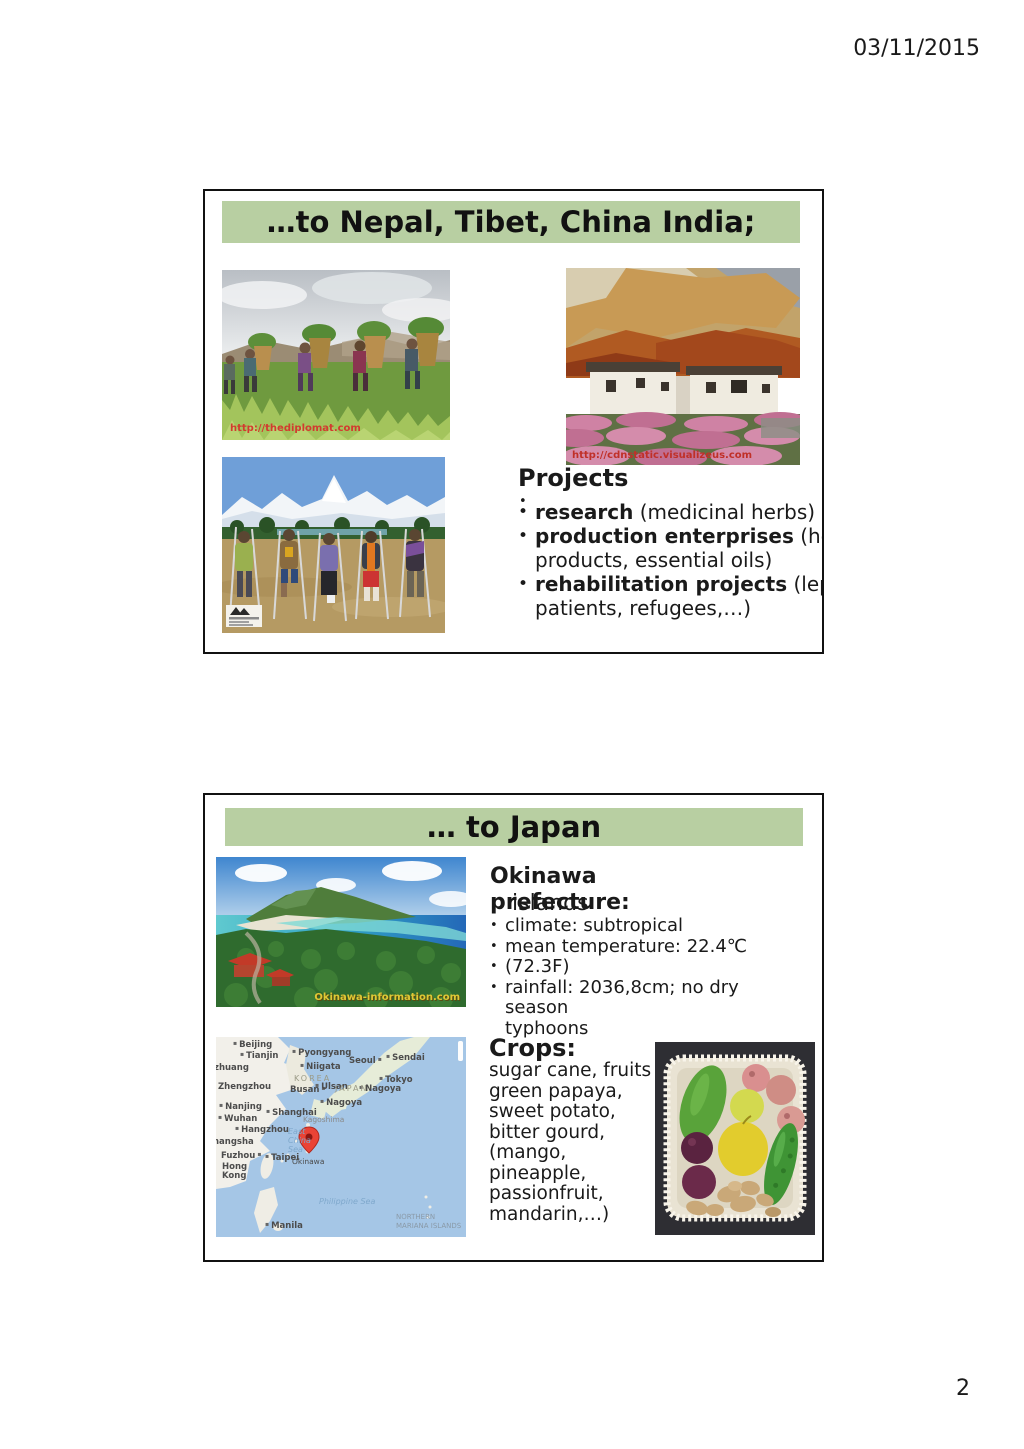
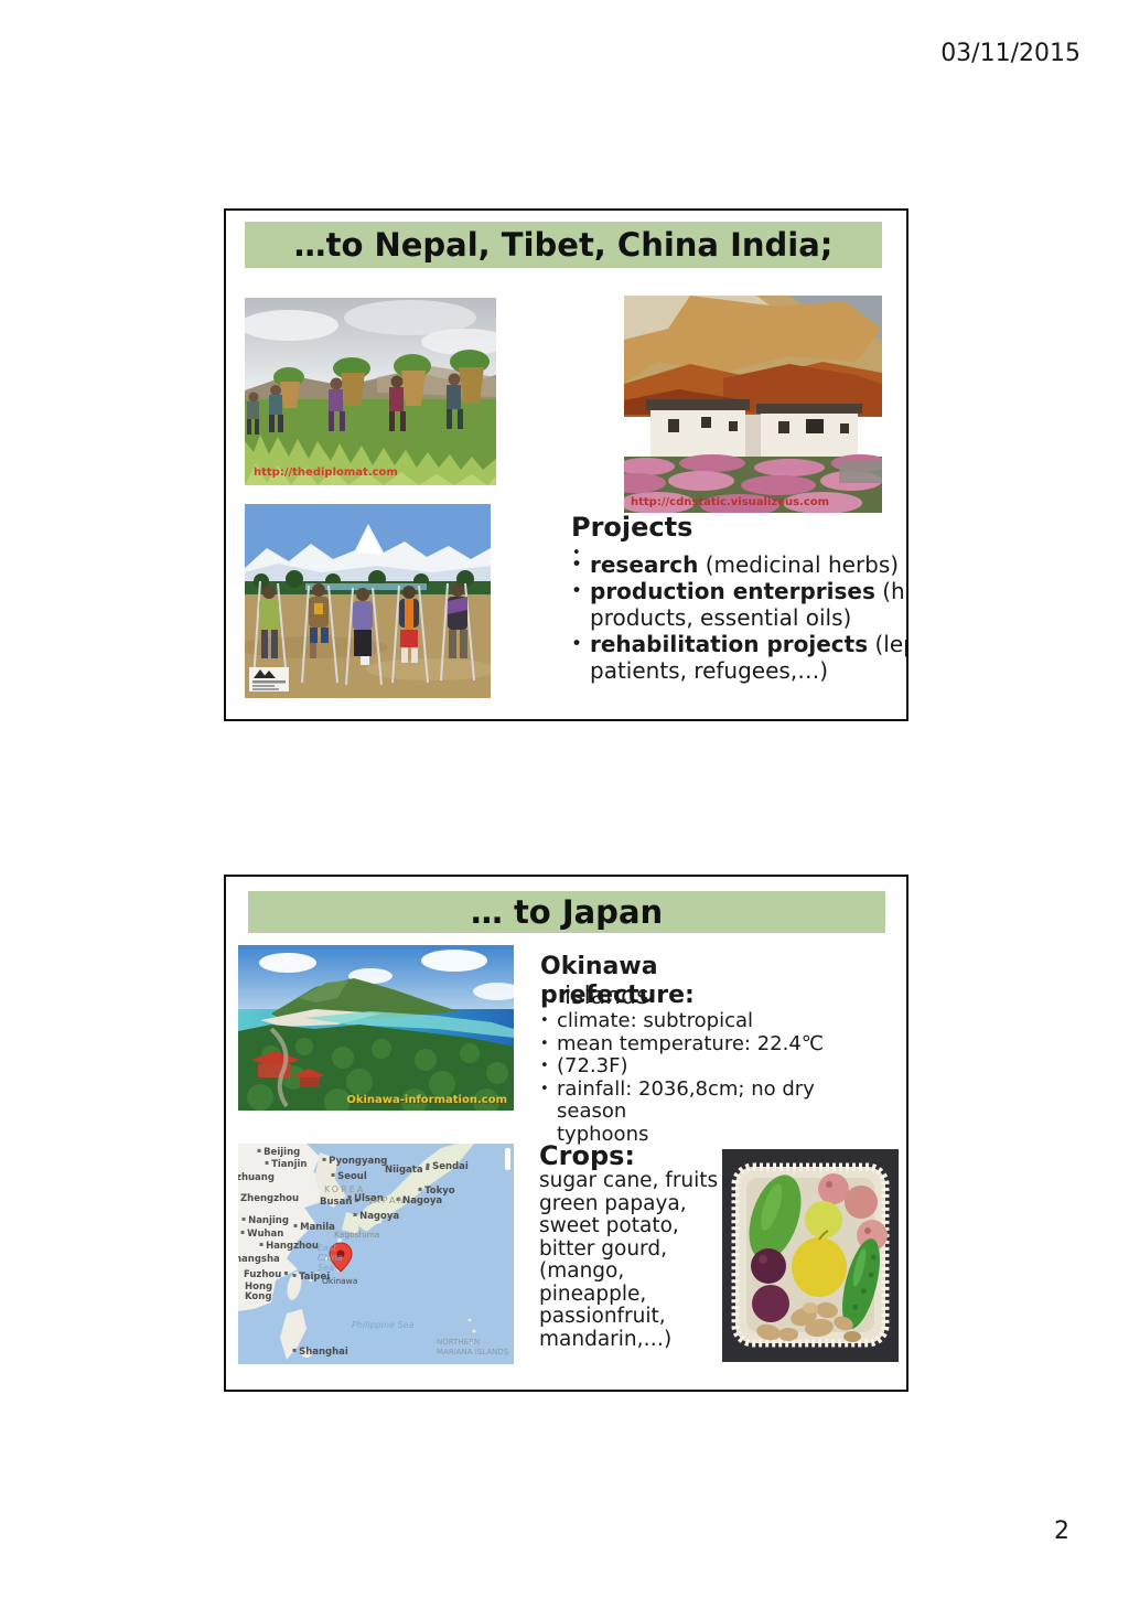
  03/11/2015
  …to Nepal, Tibet, China India;
  http://thediplomat.com
  http://cdnstatic.visualizeus.com
  Projects
  •
  research (medicinal herbs)
  •
  production enterprises (h
  products, essential oils)
  •
  rehabilitation projects (le
  patients, refugees,…)
  … to Japan
  Okinawa-information.com
  Okinawa
  prefecture:
  islands
  •
  climate: subtropical
  •
  mean temperature: 22.4℃
  •
  (72.3F)
  •
  rainfall: 2036,8cm; no dry
  season
  typhoons
  Crops:
  sugar cane, fruits
  green papaya,
  sweet potato,
  bitter gourd,
  (mango,
  pineapple,
  passionfruit,
  mandarin,…)
  Beijing
  Tianjin
  zhuang
  Zhengzhou
  Nanjing
  Wuhan
  Hangzhou
  hangsha
  Fuzhou
  Hong
  Kong
  Pyongyang
- Niigata
+ Seoul
  KOREA
  Busan
  Ulsan
- Shanghai
+ Manila
  Taipei
  Okinawa
- Manila
+ Shanghai
- Seoul
+ Niigata
  Sendai
  Tokyo
  Nagoya
  Nagoya
  JAPAN
  Kagoshima
  East
  China
  Sea
  Philippine Sea
  NORTHERN
  MARIANA ISLANDS
  2
